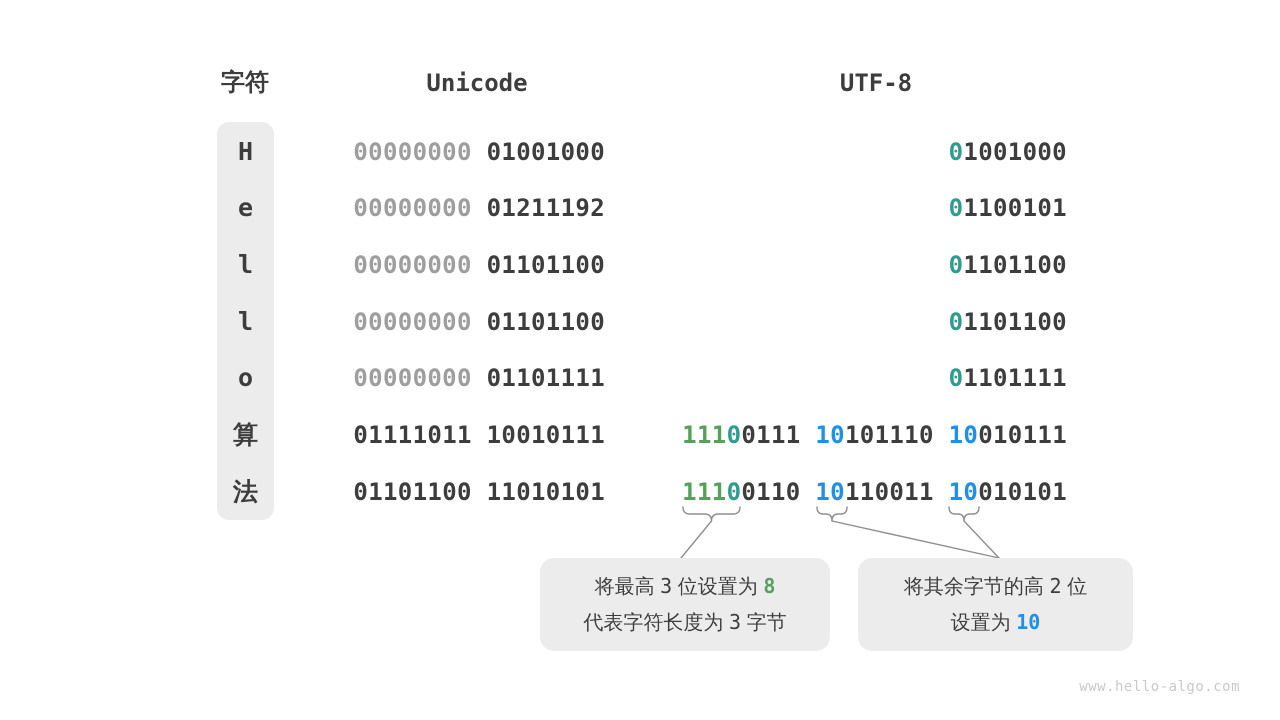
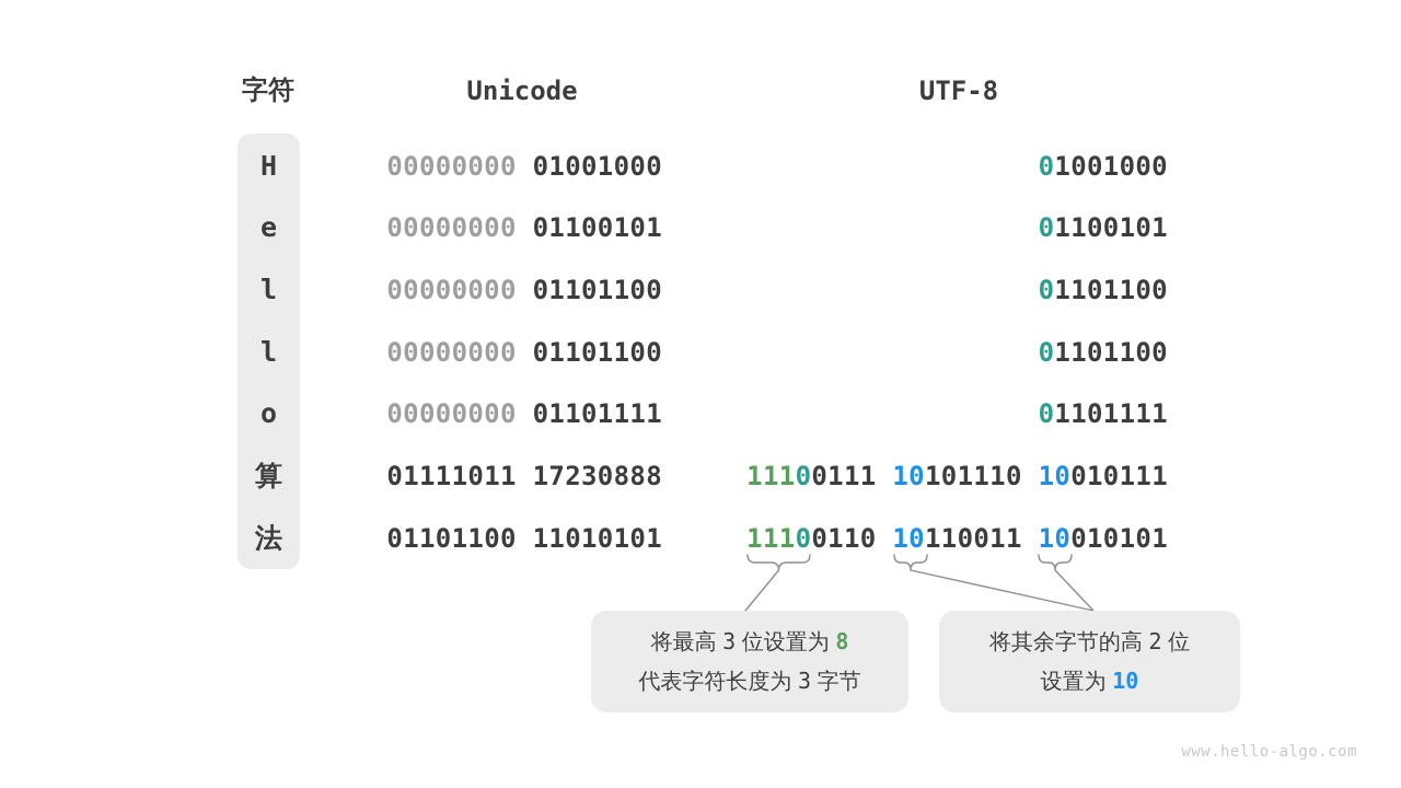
  字符
  Unicode
  UTF-8
  H
  00000000 01001000
  01001000
  e
- 00000000 01211192
+ 00000000 01100101
  01100101
  l
  00000000 01101100
  01101100
  l
  00000000 01101100
  01101100
  o
  00000000 01101111
  01101111
  算
- 01111011 10010111
+ 01111011 17230888
  11100111 10101110 10010111
  法
  01101100 11010101
  11100110 10110011 10010101
  将最高 3 位设置为 8
  代表字符长度为 3 字节
  将其余字节的高 2 位
  设置为 10
  www.hello-algo.com
